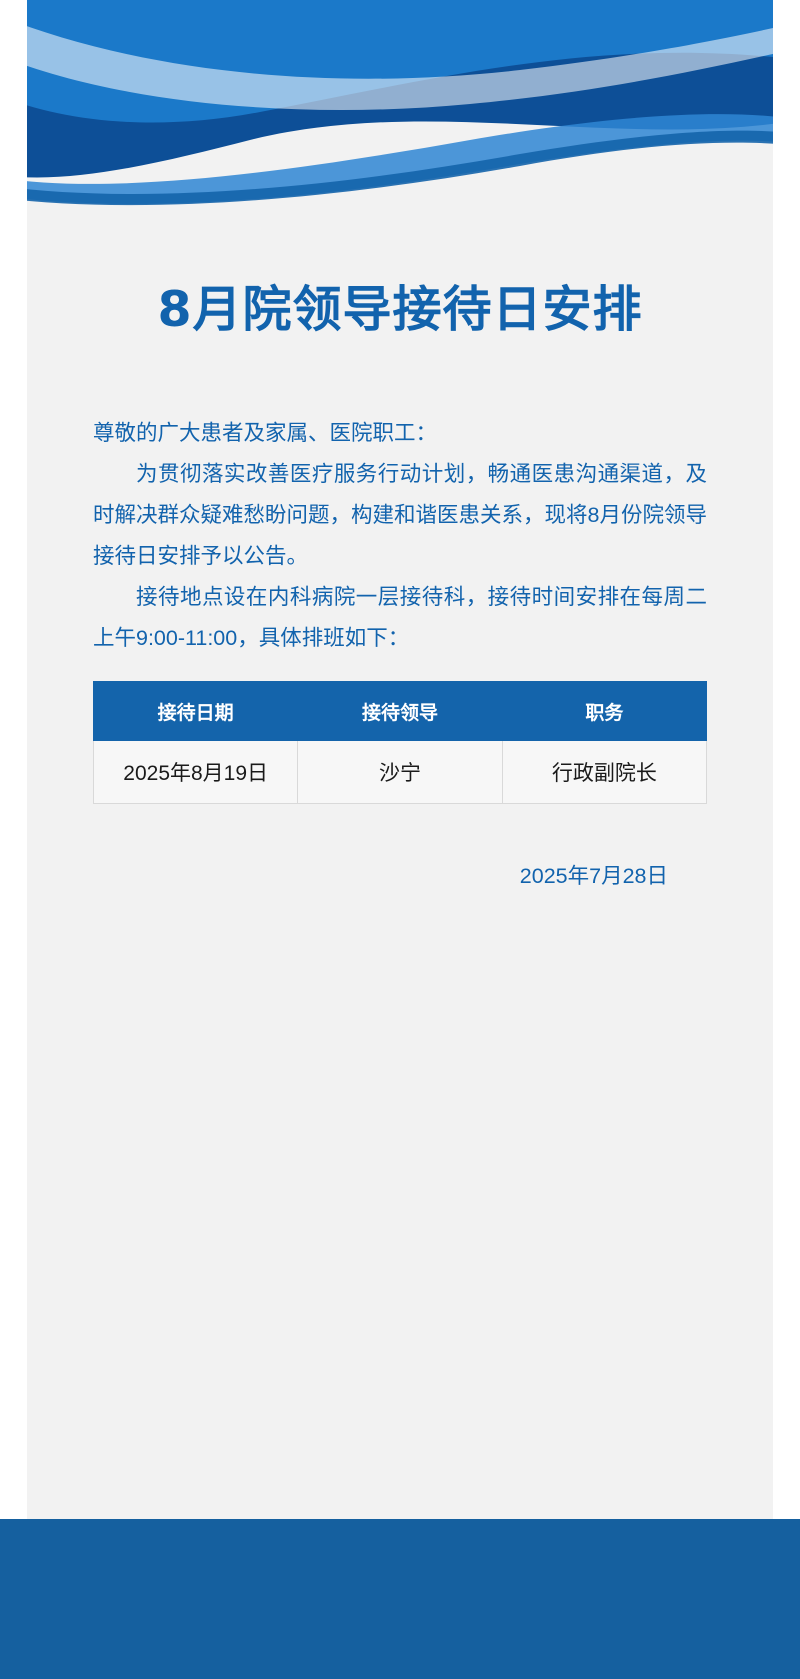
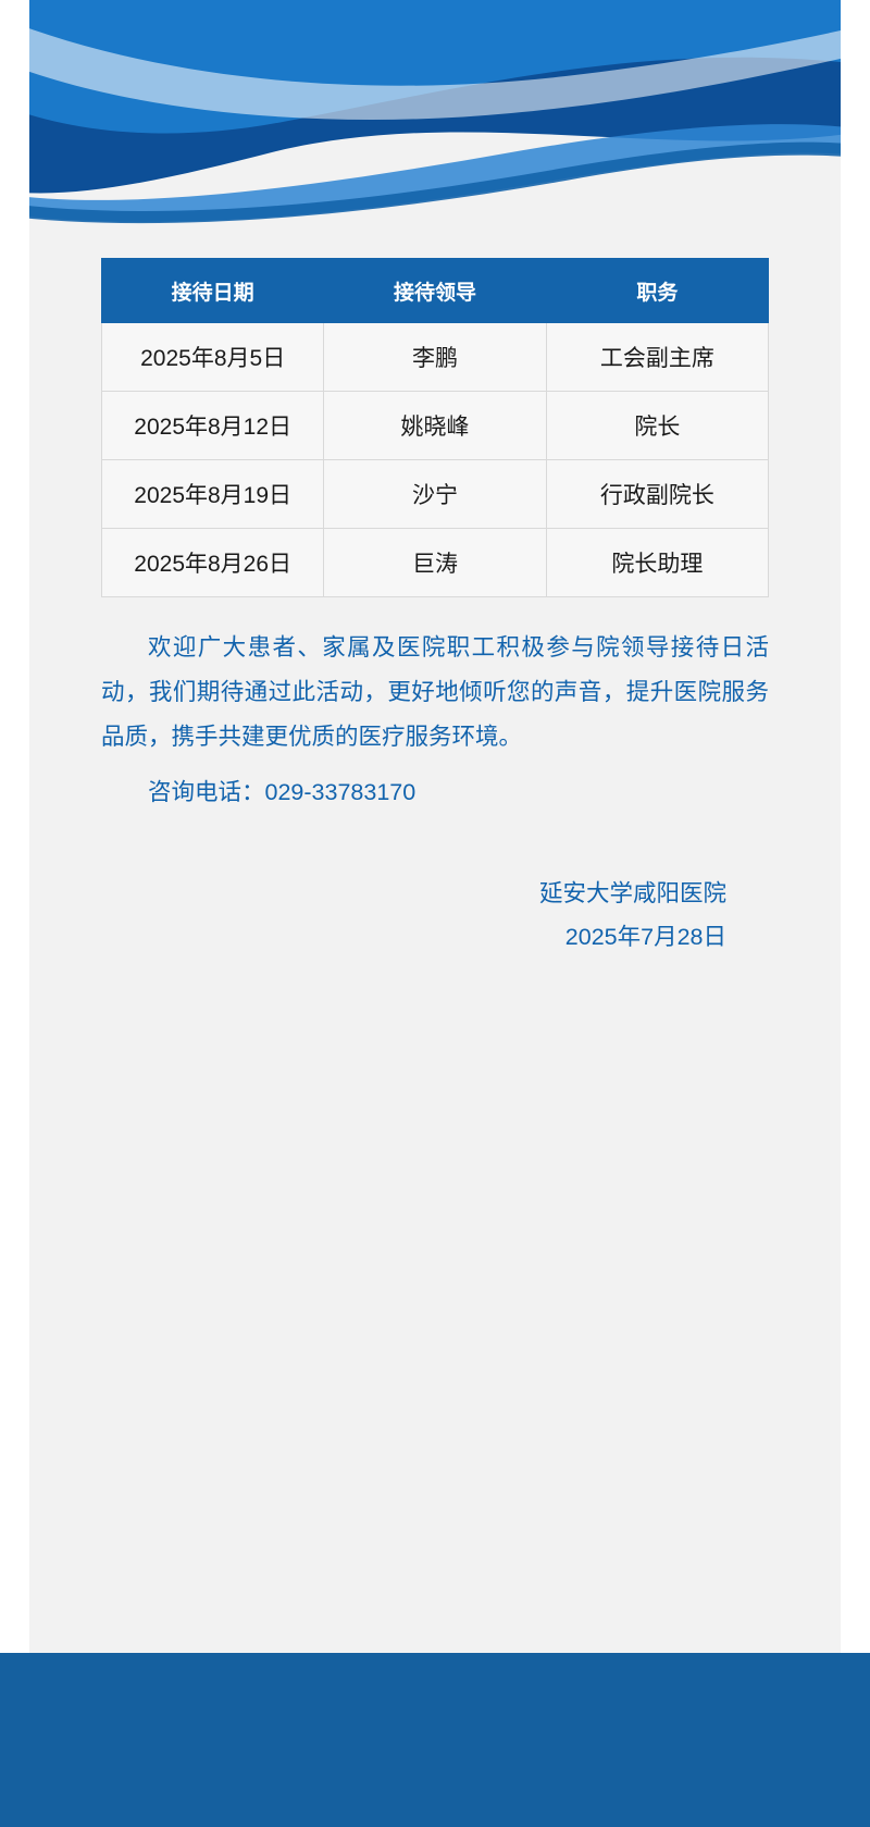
- 8月院领导接待日安排
- 尊敬的广大患者及家属、医院职工：
- 为贯彻落实改善医疗服务行动计划，畅通医患沟通渠道，及时解决群众疑难愁盼问题，构建和谐医患关系，现将8月份院领导接待日安排予以公告。
- 接待地点设在内科病院一层接待科，接待时间安排在每周二上午9:00-11:00，具体排班如下：
  接待日期	接待领导	职务
+ 2025年8月5日	李鹏	工会副主席
+ 2025年8月12日	姚晓峰	院长
  2025年8月19日	沙宁	行政副院长
+ 2025年8月26日	巨涛	院长助理
+ 欢迎广大患者、家属及医院职工积极参与院领导接待日活动，我们期待通过此活动，更好地倾听您的声音，提升医院服务品质，携手共建更优质的医疗服务环境。
+ 咨询电话：029-33783170
+ 延安大学咸阳医院
  2025年7月28日
